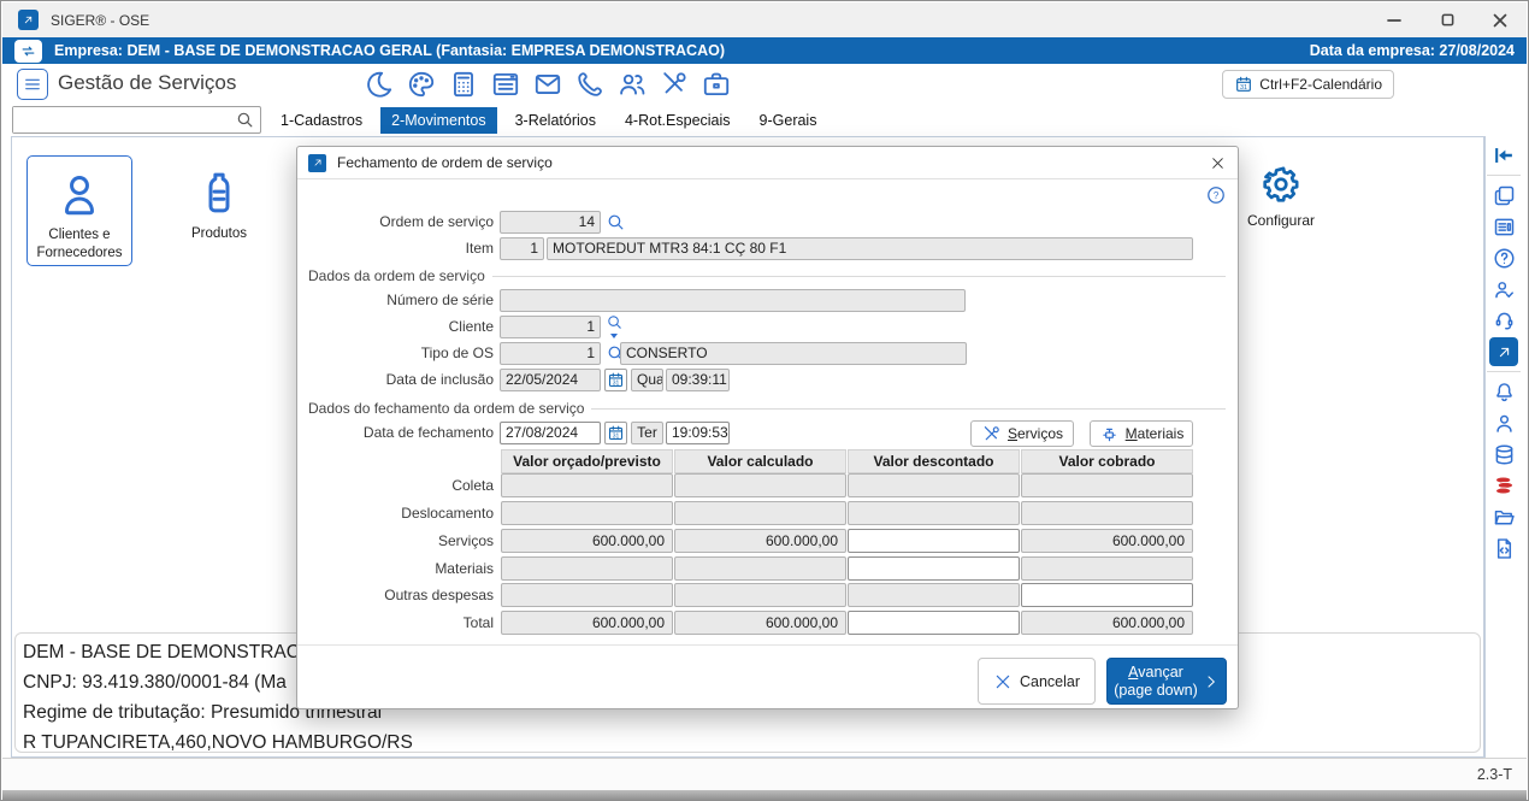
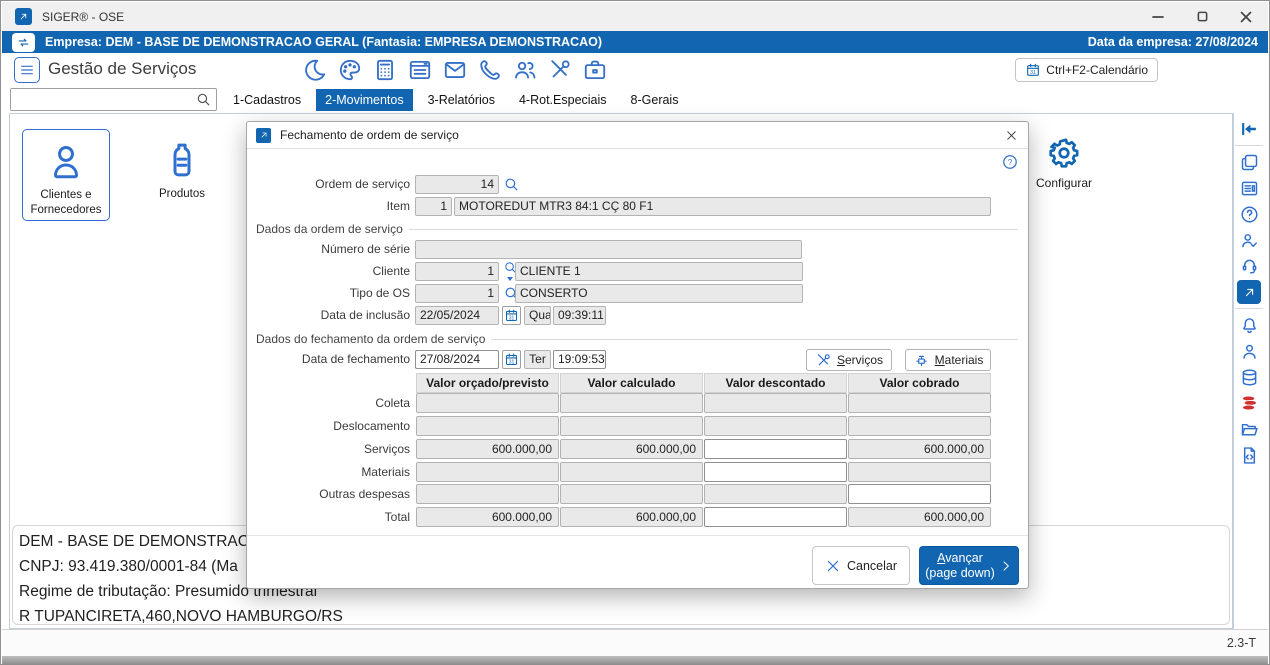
  SIGER® - OSE
  Empresa: DEM - BASE DE DEMONSTRACAO GERAL (Fantasia: EMPRESA DEMONSTRACAO)
  Data da empresa: 27/08/2024
  Gestão de Serviços
  Ctrl+F2-Calendário
  1-Cadastros
  2-Movimentos
  3-Relatórios
  4-Rot.Especiais
- 9-Gerais
+ 8-Gerais
  Clientes e
  Fornecedores
  Produtos
  Configurar
  DEM - BASE DE DEMONSTRAC
  CNPJ: 93.419.380/0001-84 (Ma
  Regime de tributação: Presumido trimestral
  R TUPANCIRETA,460,NOVO HAMBURGO/RS
  2.3-T
  Fechamento de ordem de serviço
  ?
  Ordem de serviço
  14
  Item
  1
  MOTOREDUT MTR3 84:1 CÇ 80 F1
  Dados da ordem de serviço
  Número de série
  Cliente
  1
+ CLIENTE 1
  Tipo de OS
  1
  CONSERTO
  Data de inclusão
  22/05/2024
  Qua
  09:39:11
  Dados do fechamento da ordem de serviço
  Data de fechamento
  27/08/2024
  Ter
  19:09:53
  Serviços
  Materiais
  Valor orçado/previsto
  Valor calculado
  Valor descontado
  Valor cobrado
  Coleta
  Deslocamento
  Serviços
  600.000,00
  600.000,00
  600.000,00
  Materiais
  Outras despesas
  Total
  600.000,00
  600.000,00
  600.000,00
  Cancelar
  Avançar
  (page down)
